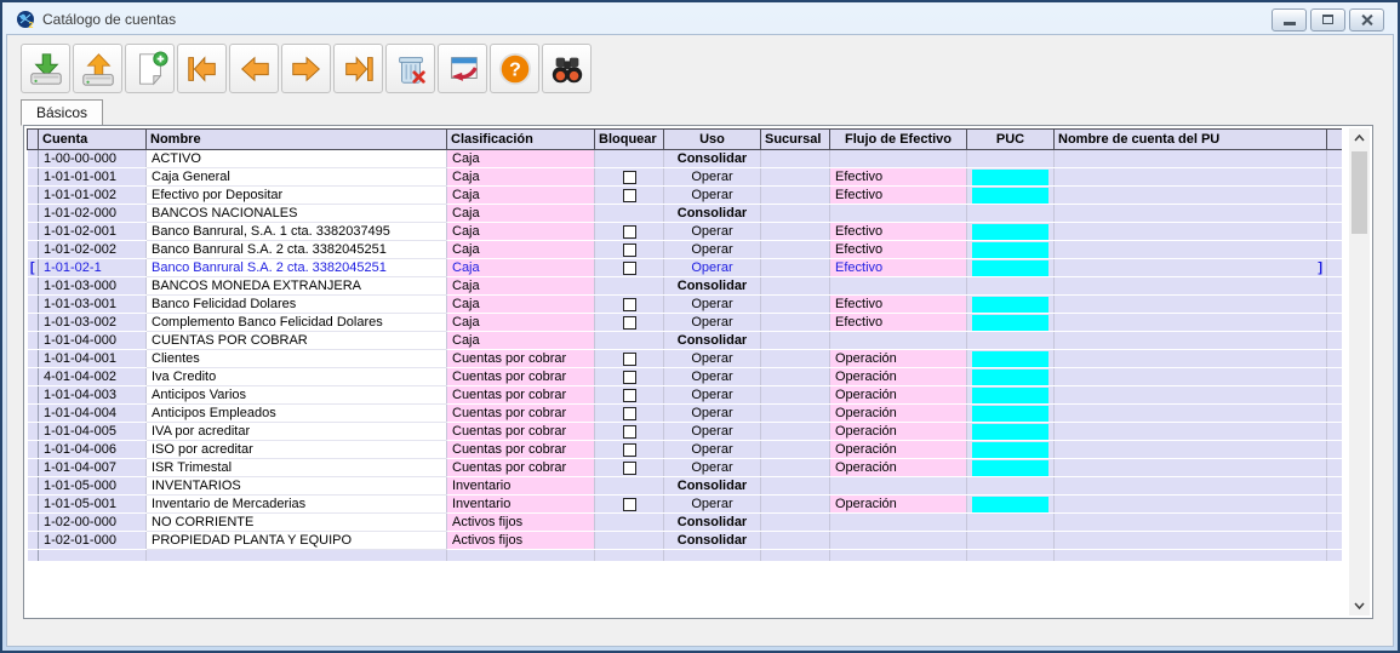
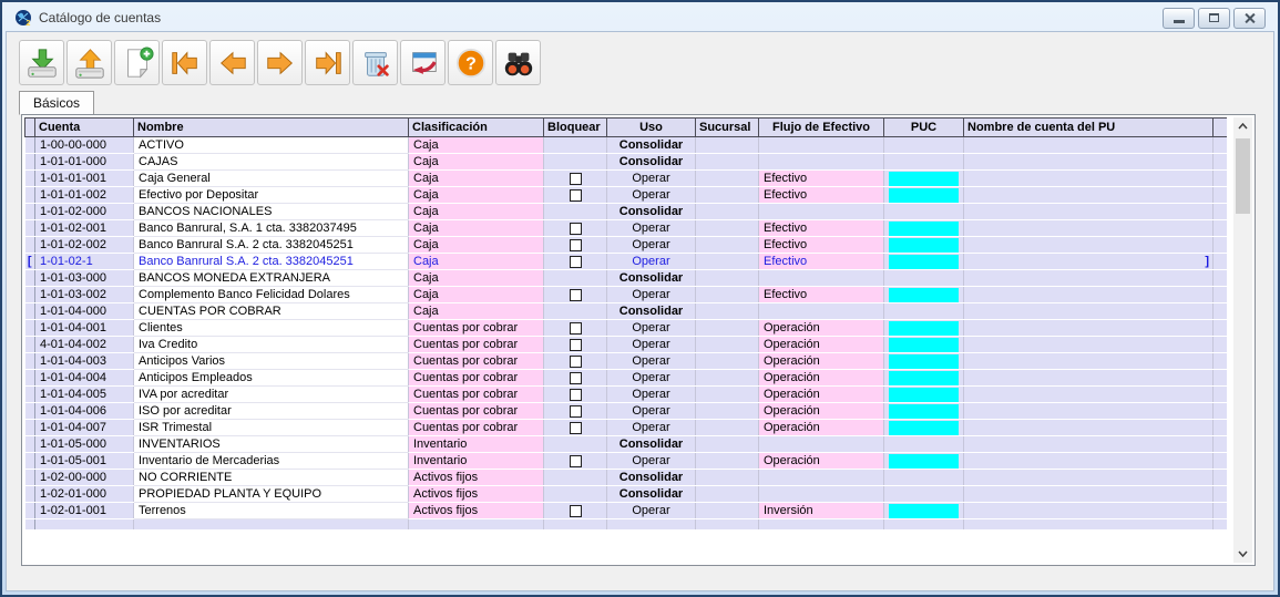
  Catálogo de cuentas
  ?
  Básicos
  	Cuenta	Nombre	Clasificación	Bloquear	Uso	Sucursal	Flujo de Efectivo	PUC	Nombre de cuenta del PU
  	1-00-00-000	ACTIVO	Caja		Consolidar
+ 	1-01-01-000	CAJAS	Caja		Consolidar
  	1-01-01-001	Caja General	Caja		Operar		Efectivo
  	1-01-01-002	Efectivo por Depositar	Caja		Operar		Efectivo
  	1-01-02-000	BANCOS NACIONALES	Caja		Consolidar
  	1-01-02-001	Banco Banrural, S.A. 1 cta. 3382037495	Caja		Operar		Efectivo
  	1-01-02-002	Banco Banrural S.A. 2 cta. 3382045251	Caja		Operar		Efectivo
  [	1-01-02-1	Banco Banrural S.A. 2 cta. 3382045251	Caja		Operar		Efectivo		]
  	1-01-03-000	BANCOS MONEDA EXTRANJERA	Caja		Consolidar
- 	1-01-03-001	Banco Felicidad Dolares	Caja		Operar		Efectivo
  	1-01-03-002	Complemento Banco Felicidad Dolares	Caja		Operar		Efectivo
  	1-01-04-000	CUENTAS POR COBRAR	Caja		Consolidar
  	1-01-04-001	Clientes	Cuentas por cobrar		Operar		Operación
  	4-01-04-002	Iva Credito	Cuentas por cobrar		Operar		Operación
  	1-01-04-003	Anticipos Varios	Cuentas por cobrar		Operar		Operación
  	1-01-04-004	Anticipos Empleados	Cuentas por cobrar		Operar		Operación
  	1-01-04-005	IVA por acreditar	Cuentas por cobrar		Operar		Operación
  	1-01-04-006	ISO por acreditar	Cuentas por cobrar		Operar		Operación
  	1-01-04-007	ISR Trimestal	Cuentas por cobrar		Operar		Operación
  	1-01-05-000	INVENTARIOS	Inventario		Consolidar
  	1-01-05-001	Inventario de Mercaderias	Inventario		Operar		Operación
  	1-02-00-000	NO CORRIENTE	Activos fijos		Consolidar
  	1-02-01-000	PROPIEDAD PLANTA Y EQUIPO	Activos fijos		Consolidar
+ 	1-02-01-001	Terrenos	Activos fijos		Operar		Inversión
